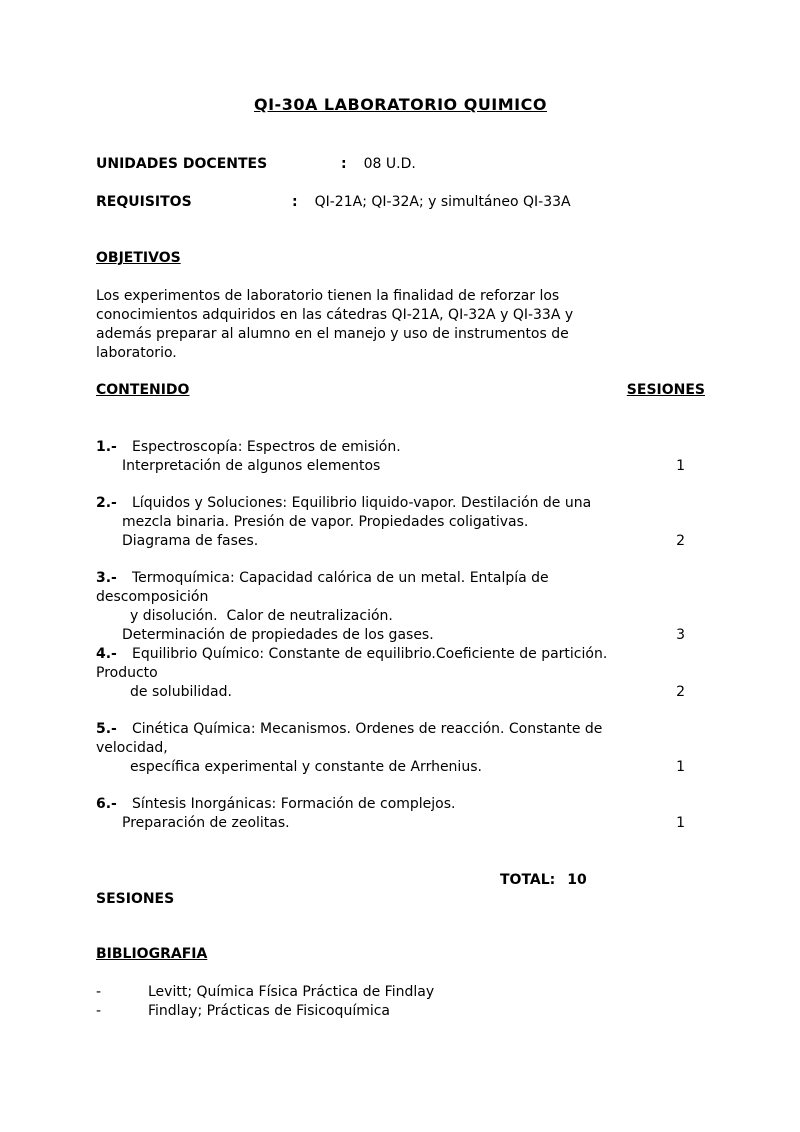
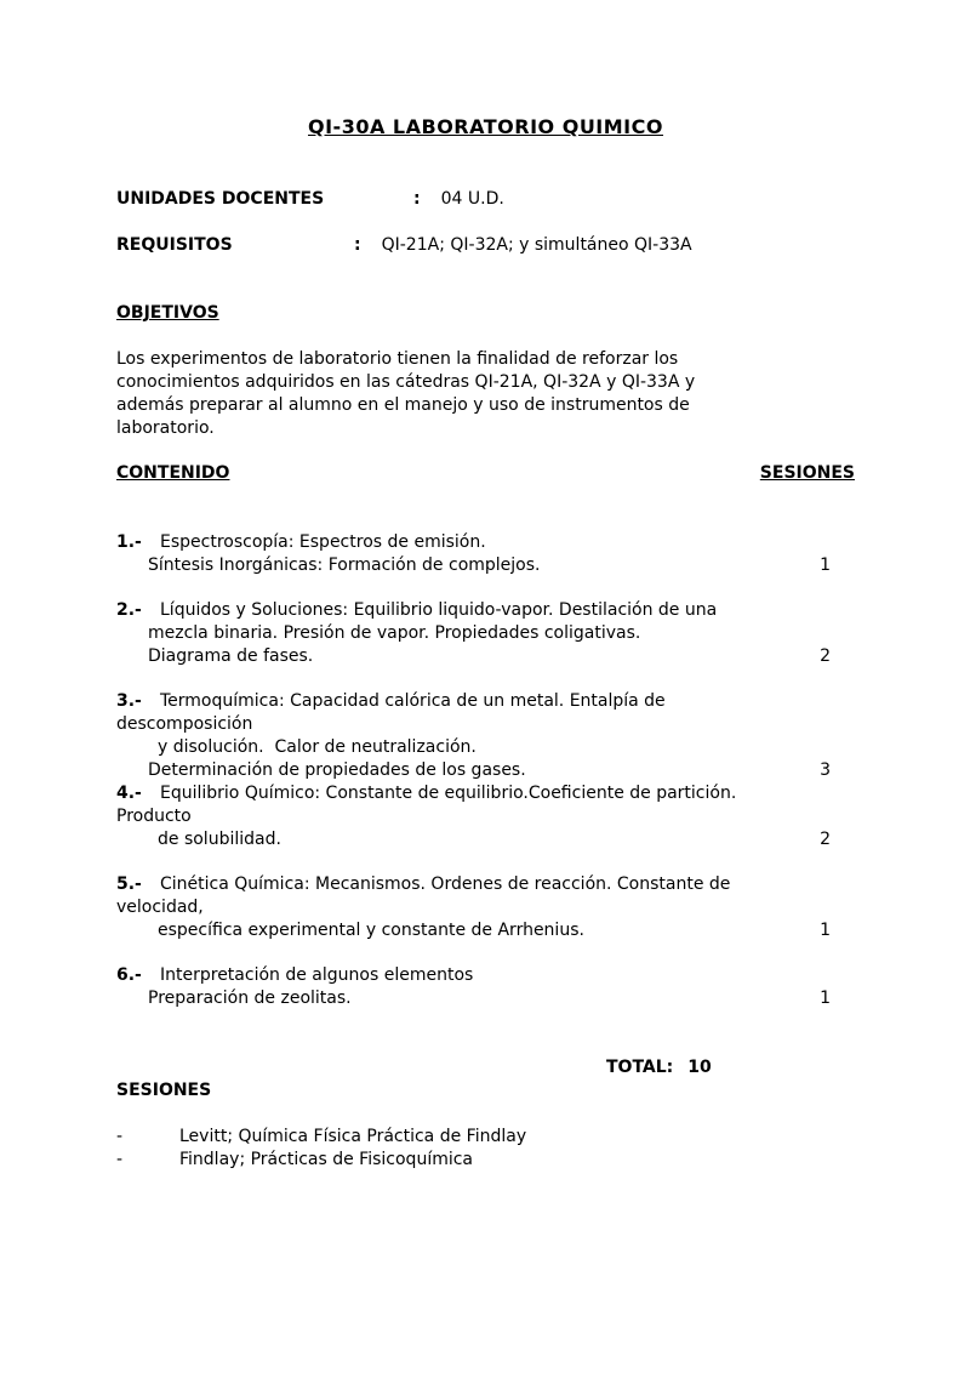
  QI-30A LABORATORIO QUIMICO
  UNIDADES DOCENTES
  :
- 08 U.D.
+ 04 U.D.
  REQUISITOS
  :
  QI-21A; QI-32A; y simultáneo QI-33A
  OBJETIVOS
  Los experimentos de laboratorio tienen la finalidad de reforzar los
  conocimientos adquiridos en las cátedras QI-21A, QI-32A y QI-33A y
  además preparar al alumno en el manejo y uso de instrumentos de
  laboratorio.
  CONTENIDO
  SESIONES
  1.- Espectroscopía: Espectros de emisión.
- Interpretación de algunos elementos
+ Síntesis Inorgánicas: Formación de complejos.
  1
  2.- Líquidos y Soluciones: Equilibrio liquido-vapor. Destilación de una
  mezcla binaria. Presión de vapor. Propiedades coligativas.
  Diagrama de fases.
  2
  3.- Termoquímica: Capacidad calórica de un metal. Entalpía de
  descomposición
  y disolución. Calor de neutralización.
  Determinación de propiedades de los gases.
  3
  4.- Equilibrio Químico: Constante de equilibrio.Coeficiente de partición.
  Producto
  de solubilidad.
  2
  5.- Cinética Química: Mecanismos. Ordenes de reacción. Constante de
  velocidad,
  específica experimental y constante de Arrhenius.
  1
- 6.- Síntesis Inorgánicas: Formación de complejos.
+ 6.- Interpretación de algunos elementos
  Preparación de zeolitas.
  1
  TOTAL: 10
  SESIONES
- BIBLIOGRAFIA
  -
  Levitt; Química Física Práctica de Findlay
  -
  Findlay; Prácticas de Fisicoquímica
